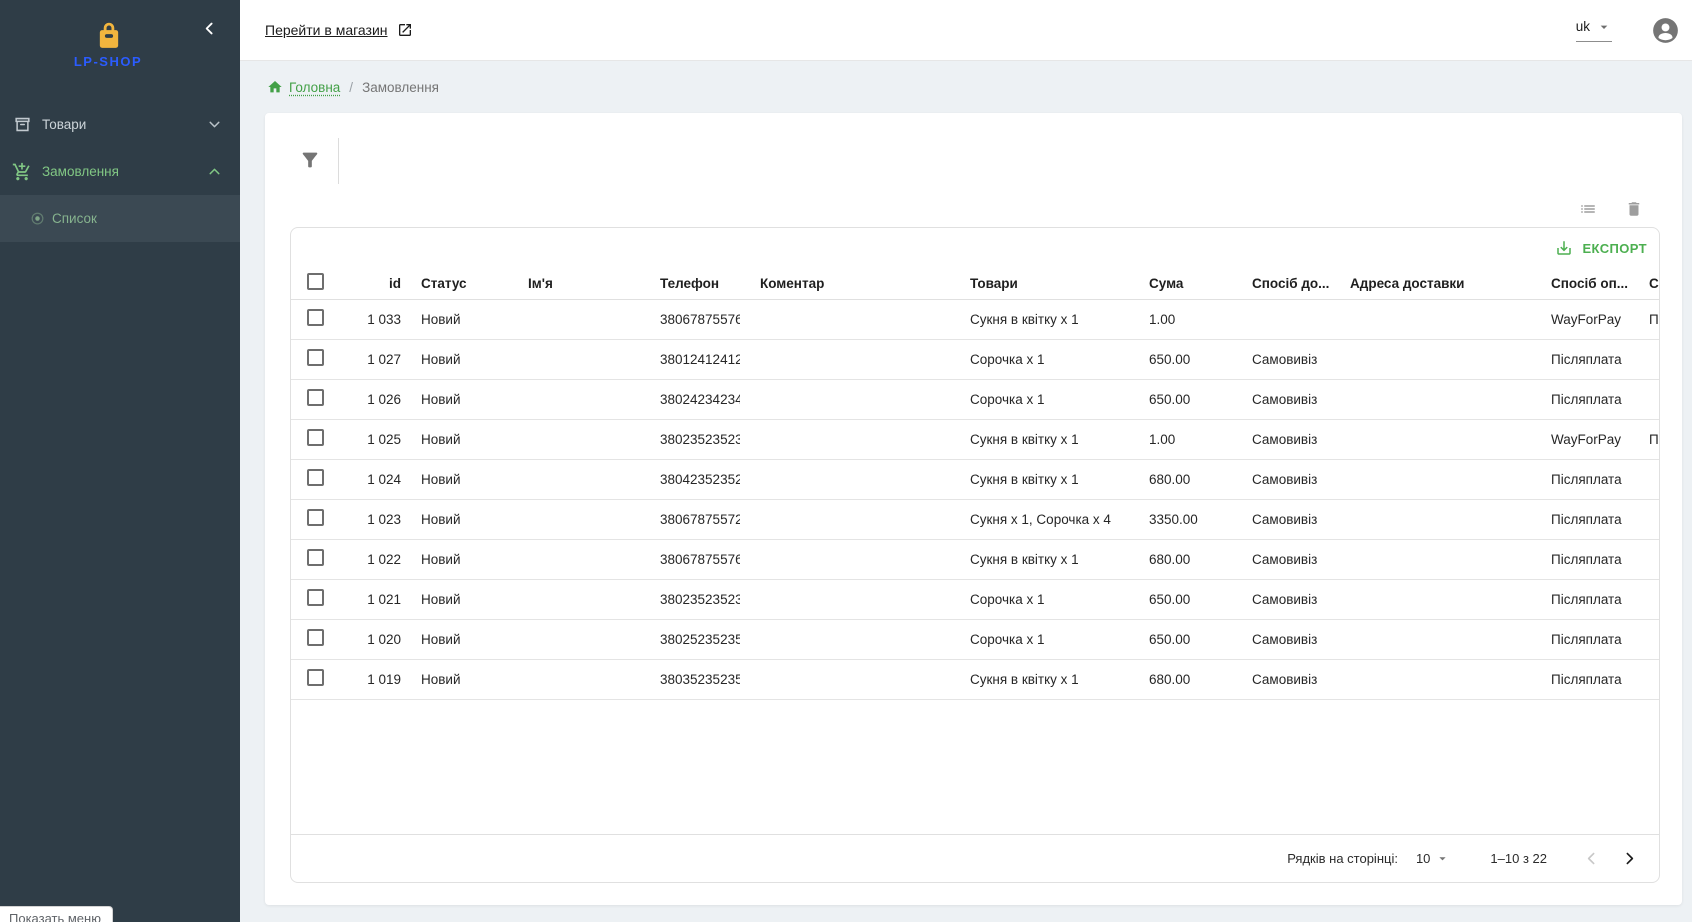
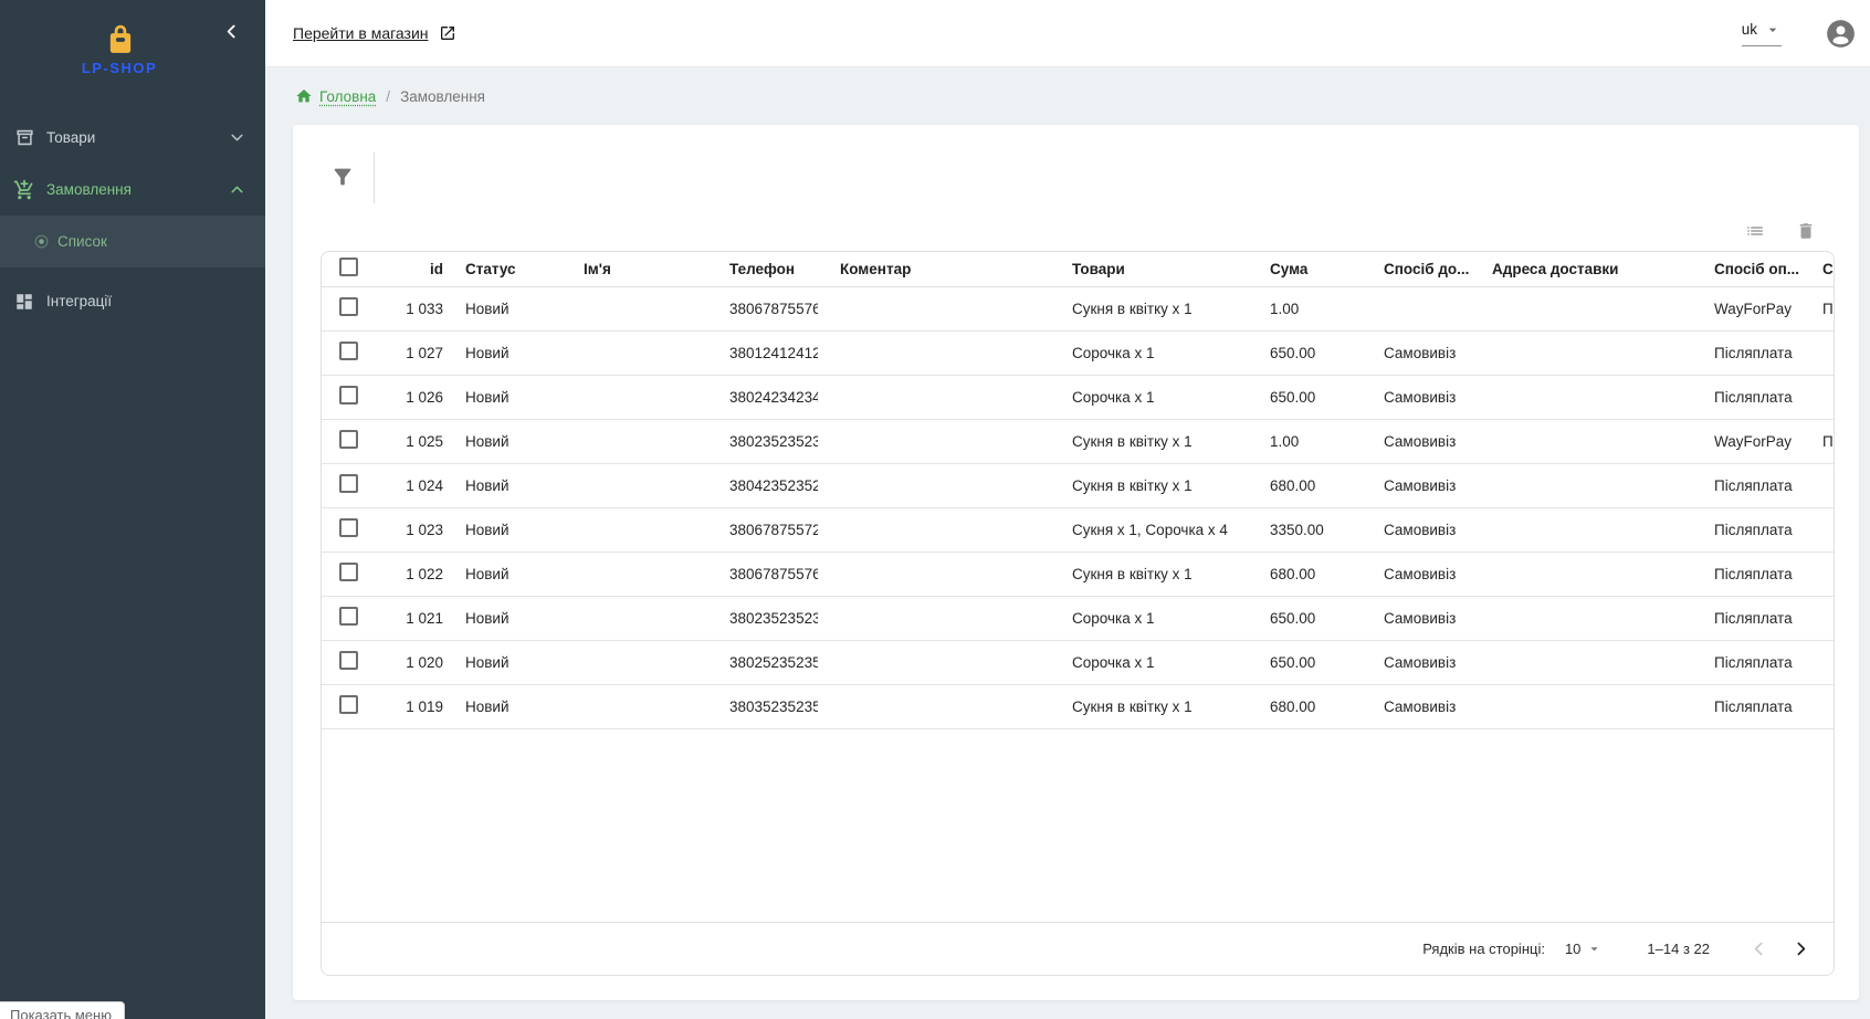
  LP-SHOP
  Товари
  Замовлення
  Список
+ Інтеграції
  Перейти в магазин
  uk
  Головна
  /
  Замовлення
- ЕКСПОРТ
  	id	Статус	Ім'я	Телефон	Коментар	Товари	Сума	Спосіб до...	Адреса доставки	Спосіб оп...	С
  	1 033	Новий		38067875576		Сукня в квітку x 1	1.00			WayForPay	П
  	1 027	Новий		38012412412		Сорочка x 1	650.00	Самовивіз		Післяплата
  	1 026	Новий		38024234234		Сорочка x 1	650.00	Самовивіз		Післяплата
  	1 025	Новий		38023523523		Сукня в квітку x 1	1.00	Самовивіз		WayForPay	П
  	1 024	Новий		38042352352		Сукня в квітку x 1	680.00	Самовивіз		Післяплата
  	1 023	Новий		38067875572		Сукня x 1, Сорочка x 4	3350.00	Самовивіз		Післяплата
  	1 022	Новий		38067875576		Сукня в квітку x 1	680.00	Самовивіз		Післяплата
  	1 021	Новий		38023523523		Сорочка x 1	650.00	Самовивіз		Післяплата
  	1 020	Новий		38025235235		Сорочка x 1	650.00	Самовивіз		Післяплата
  	1 019	Новий		38035235235		Сукня в квітку x 1	680.00	Самовивіз		Післяплата
  Рядків на сторінці:
  10
- 1–10 з 22
+ 1–14 з 22
  Показать меню
